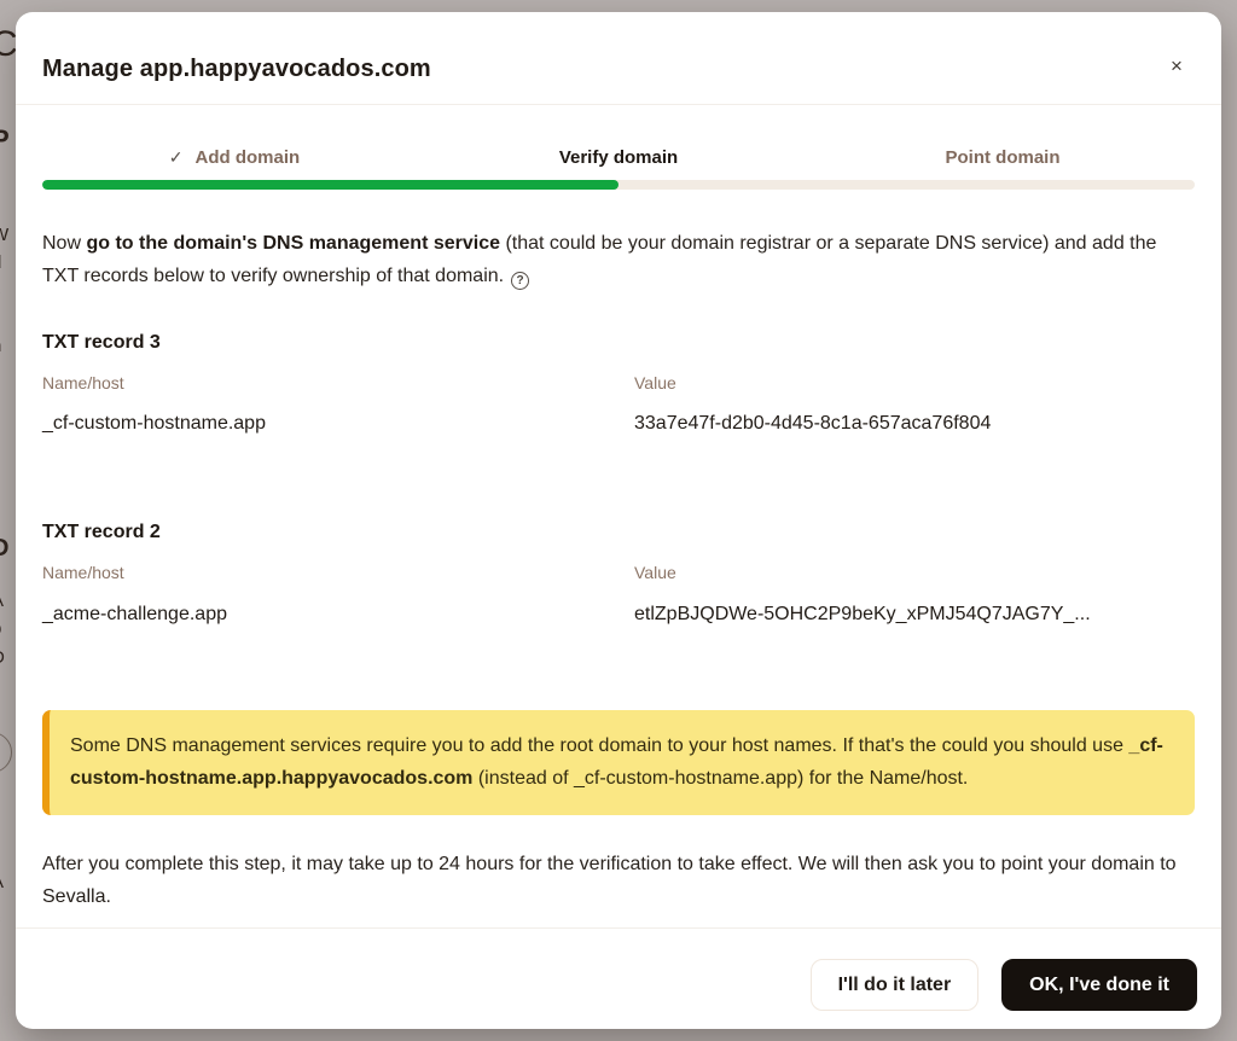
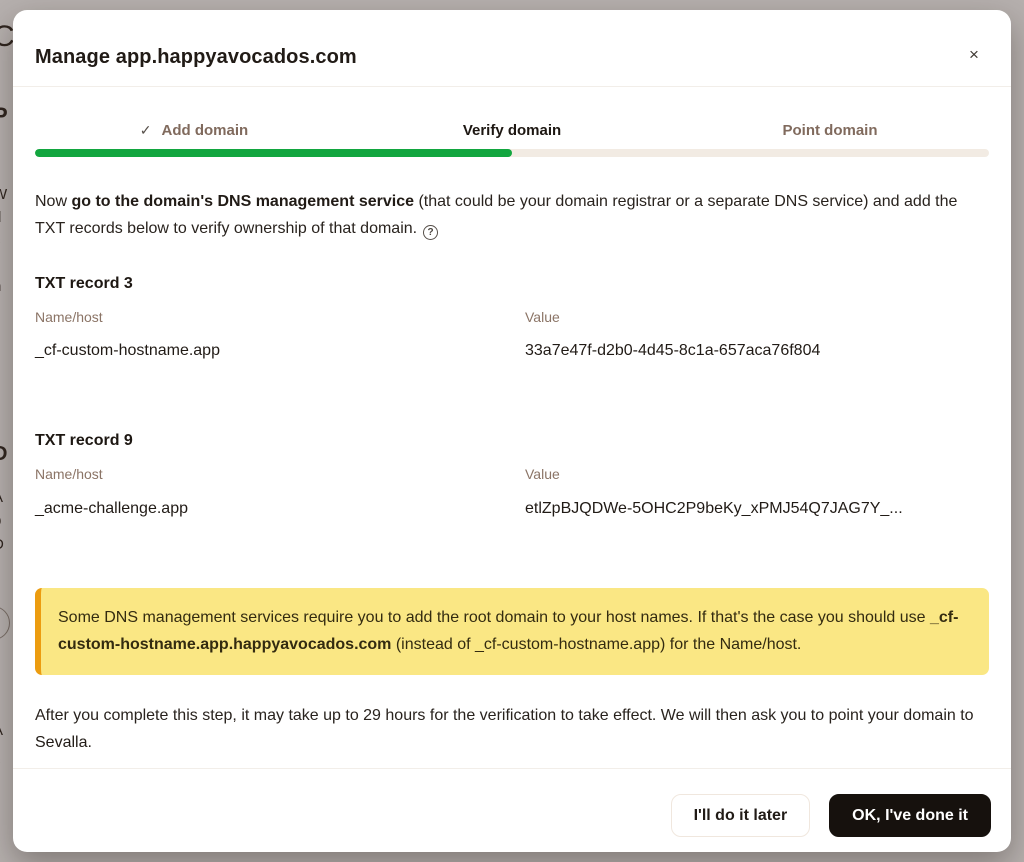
  C
  P
  W
  D
  Manage app.happyavocados.com
  ×
  ✓
  Add domain
  Verify domain
  Point domain
  Now go to the domain's DNS management service (that could be your domain registrar or a separate DNS service) and add the TXT records below to verify ownership of that domain. ?
  TXT record 3
  Name/host
  Value
  _cf-custom-hostname.app
  33a7e47f-d2b0-4d45-8c1a-657aca76f804
- TXT record 2
+ TXT record 9
  Name/host
  Value
  _acme-challenge.app
  etlZpBJQDWe-5OHC2P9beKy_xPMJ54Q7JAG7Y_...
- Some DNS management services require you to add the root domain to your host names. If that's the could you should use _cf-custom-hostname.app.happyavocados.com (instead of _cf-custom-hostname.app) for the Name/host.
+ Some DNS management services require you to add the root domain to your host names. If that's the case you should use _cf-custom-hostname.app.happyavocados.com (instead of _cf-custom-hostname.app) for the Name/host.
- After you complete this step, it may take up to 24 hours for the verification to take effect. We will then ask you to point your domain to Sevalla.
+ After you complete this step, it may take up to 29 hours for the verification to take effect. We will then ask you to point your domain to Sevalla.
  I'll do it later
  OK, I've done it
